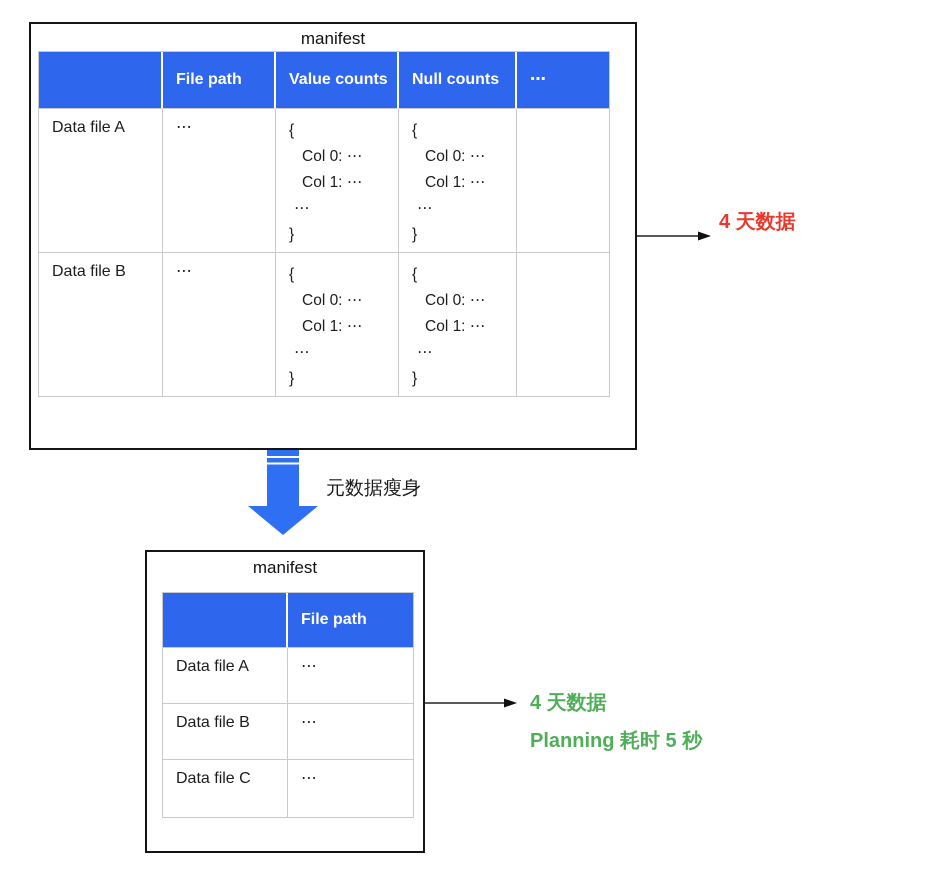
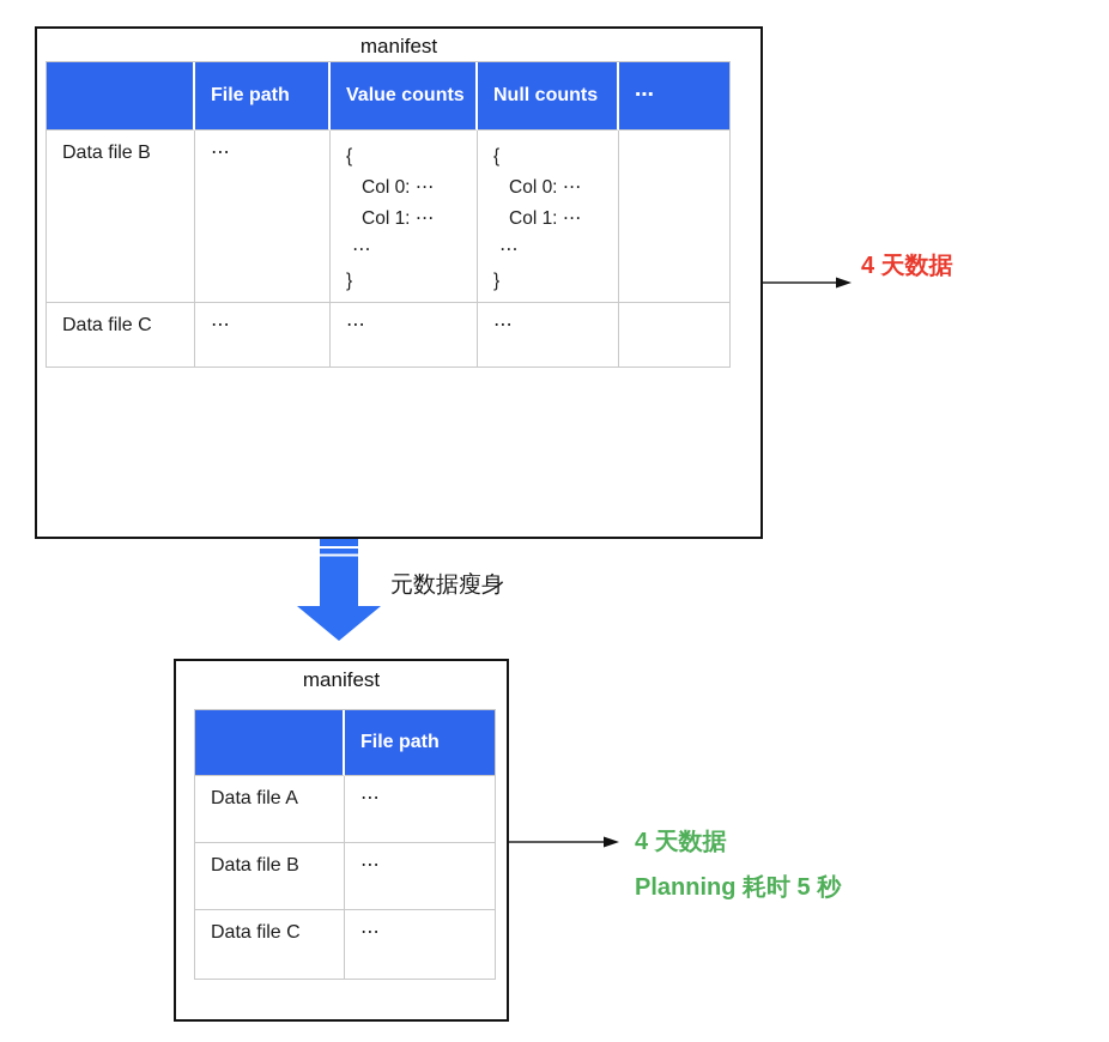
  manifest
  	File path	Value counts	Null counts	⋯
- Data file A	⋯	{ Col 0: ⋯ Col 1: ⋯ ⋯ }	{ Col 0: ⋯ Col 1: ⋯ ⋯ }
  Data file B	⋯	{ Col 0: ⋯ Col 1: ⋯ ⋯ }	{ Col 0: ⋯ Col 1: ⋯ ⋯ }
+ Data file C	⋯	⋯	⋯
  4 天数据
  元数据瘦身
  manifest
  	File path
  Data file A	⋯
  Data file B	⋯
  Data file C	⋯
  4 天数据
  Planning 耗时 5 秒
